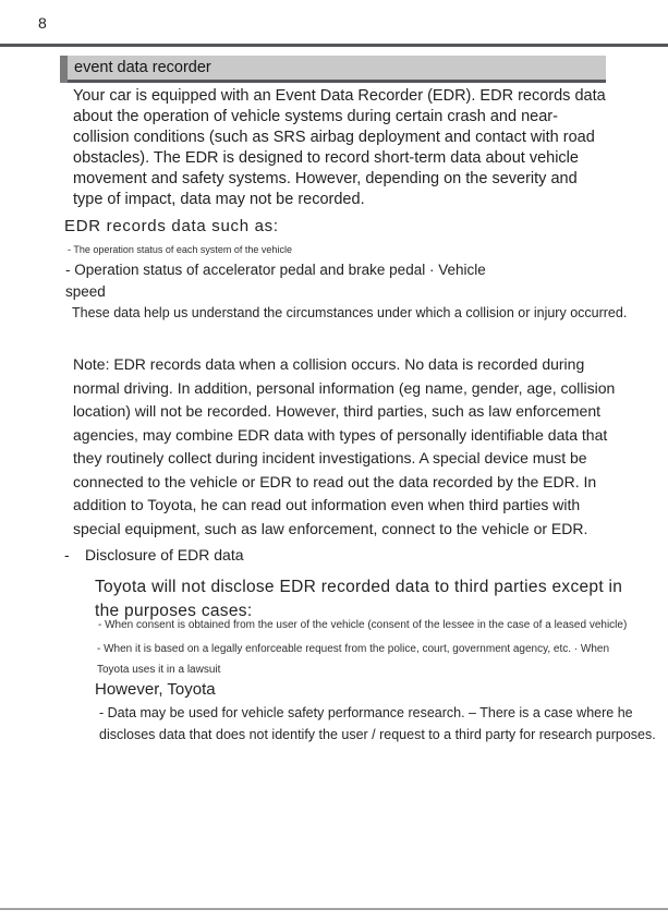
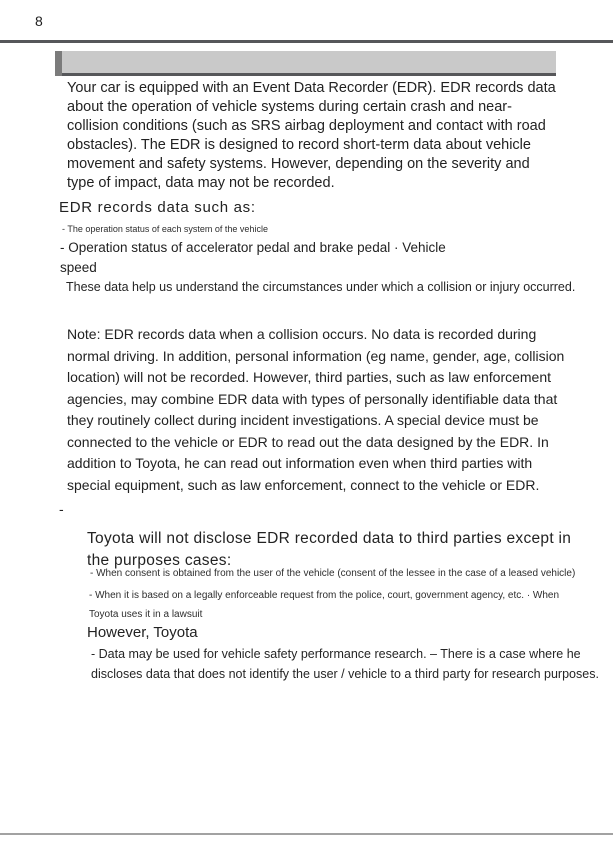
  8
- event data recorder
  Your car is equipped with an Event Data Recorder (EDR). EDR records data about the operation of vehicle systems during certain crash and near-collision conditions (such as SRS airbag deployment and contact with road obstacles). The EDR is designed to record short-term data about vehicle movement and safety systems. However, depending on the severity and type of impact, data may not be recorded.
  EDR records data such as:
  - The operation status of each system of the vehicle
  - Operation status of accelerator pedal and brake pedal · Vehicle speed
  These data help us understand the circumstances under which a collision or injury occurred.
- Note: EDR records data when a collision occurs. No data is recorded during normal driving. In addition, personal information (eg name, gender, age, collision location) will not be recorded. However, third parties, such as law enforcement agencies, may combine EDR data with types of personally identifiable data that they routinely collect during incident investigations. A special device must be connected to the vehicle or EDR to read out the data recorded by the EDR. In addition to Toyota, he can read out information even when third parties with special equipment, such as law enforcement, connect to the vehicle or EDR.
+ Note: EDR records data when a collision occurs. No data is recorded during normal driving. In addition, personal information (eg name, gender, age, collision location) will not be recorded. However, third parties, such as law enforcement agencies, may combine EDR data with types of personally identifiable data that they routinely collect during incident investigations. A special device must be connected to the vehicle or EDR to read out the data designed by the EDR. In addition to Toyota, he can read out information even when third parties with special equipment, such as law enforcement, connect to the vehicle or EDR.
  -
- Disclosure of EDR data
  Toyota will not disclose EDR recorded data to third parties except in the purposes cases:
  - When consent is obtained from the user of the vehicle (consent of the lessee in the case of a leased vehicle)
  - When it is based on a legally enforceable request from the police, court, government agency, etc. · When Toyota uses it in a lawsuit
  However, Toyota
- - Data may be used for vehicle safety performance research. – There is a case where he discloses data that does not identify the user / request to a third party for research purposes.
+ - Data may be used for vehicle safety performance research. – There is a case where he discloses data that does not identify the user / vehicle to a third party for research purposes.
